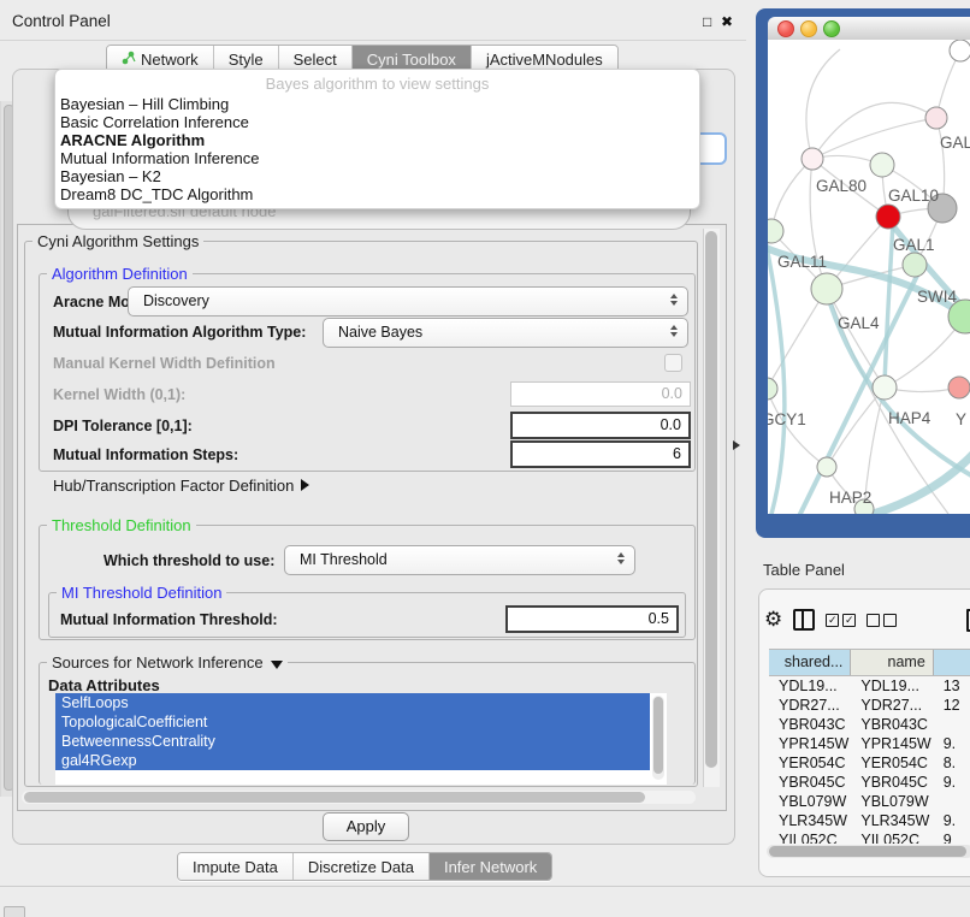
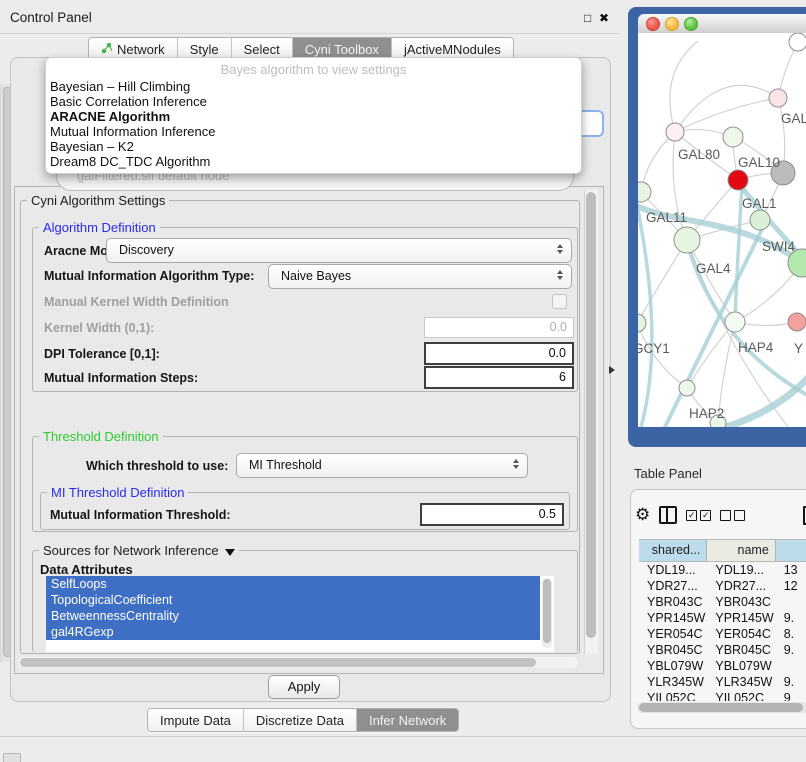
  Control Panel
  □
  ✖
  Network
  Style
  Select
  Cyni Toolbox
  jActiveMNodules
  galFiltered.sif default node
  Bayes algorithm to view settings
  Bayesian – Hill Climbing
  Basic Correlation Inference
  ARACNE Algorithm
  Mutual Information Inference
  Bayesian – K2
  Dream8 DC_TDC Algorithm
  Cyni Algorithm Settings
  Algorithm Definition
  Aracne Mo
  Discovery
  Mutual Information Algorithm Type:
  Naive Bayes
  Manual Kernel Width Definition
  Kernel Width (0,1):
  0.0
  DPI Tolerance [0,1]:
  0.0
  Mutual Information Steps:
  6
- Hub/Transcription Factor Definition
  Threshold Definition
  Which threshold to use:
  MI Threshold
  MI Threshold Definition
  Mutual Information Threshold:
  0.5
  Sources for Network Inference
  Data Attributes
  SelfLoops
  TopologicalCoefficient
  BetweennessCentrality
  gal4RGexp
  Apply
  Impute Data
  Discretize Data
  Infer Network
  GAL
  GAL80
  GAL10
  GAL1
  GAL11
  SWI4
  GAL4
  GCY1
  HAP4
  Y
  HAP2
  Table Panel
  ⚙
  ✓
  ✓
  shared...
  name
  YDL19...
  YDL19...
  13
  YDR27...
  YDR27...
  12
  YBR043C
  YBR043C
  YPR145W
  YPR145W
  9.
  YER054C
  YER054C
  8.
  YBR045C
  YBR045C
  9.
  YBL079W
  YBL079W
  YLR345W
  YLR345W
  9.
  YIL052C
  YIL052C
  9
